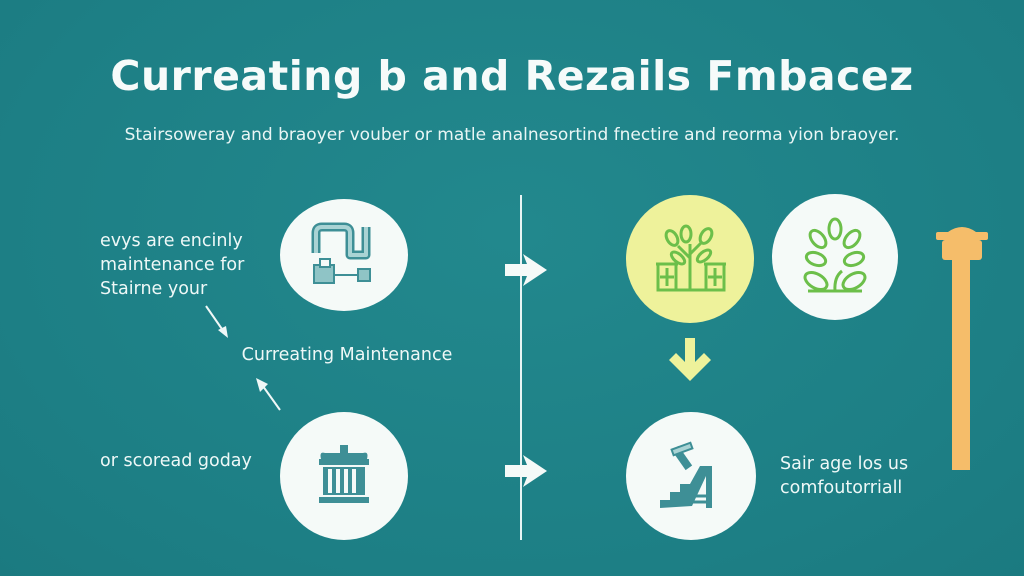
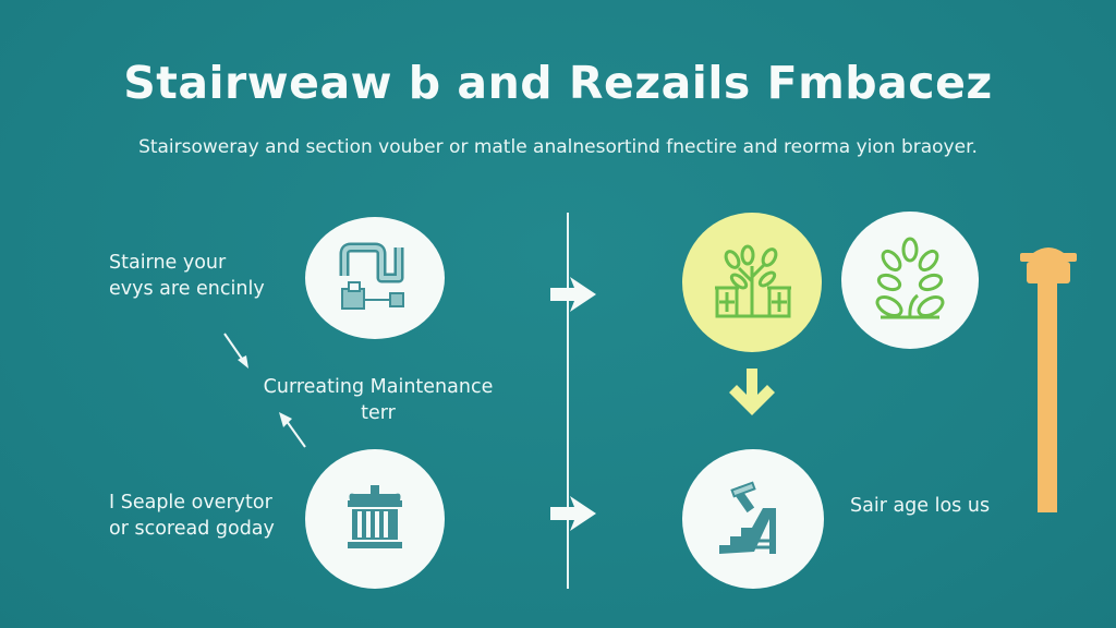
- Curreating b and Rezails Fmbacez
+ Stairweaw b and Rezails Fmbacez
- Stairsoweray and braoyer vouber or matle analnesortind fnectire and reorma yion braoyer.
+ Stairsoweray and section vouber or matle analnesortind fnectire and reorma yion braoyer.
- evys are encinly
+ Stairne your
- maintenance for
- Stairne your
+ evys are encinly
  Curreating Maintenance
+ terr
+ I Seaple overytor
  or scoread goday
  Sair age los us
- comfoutorriall
